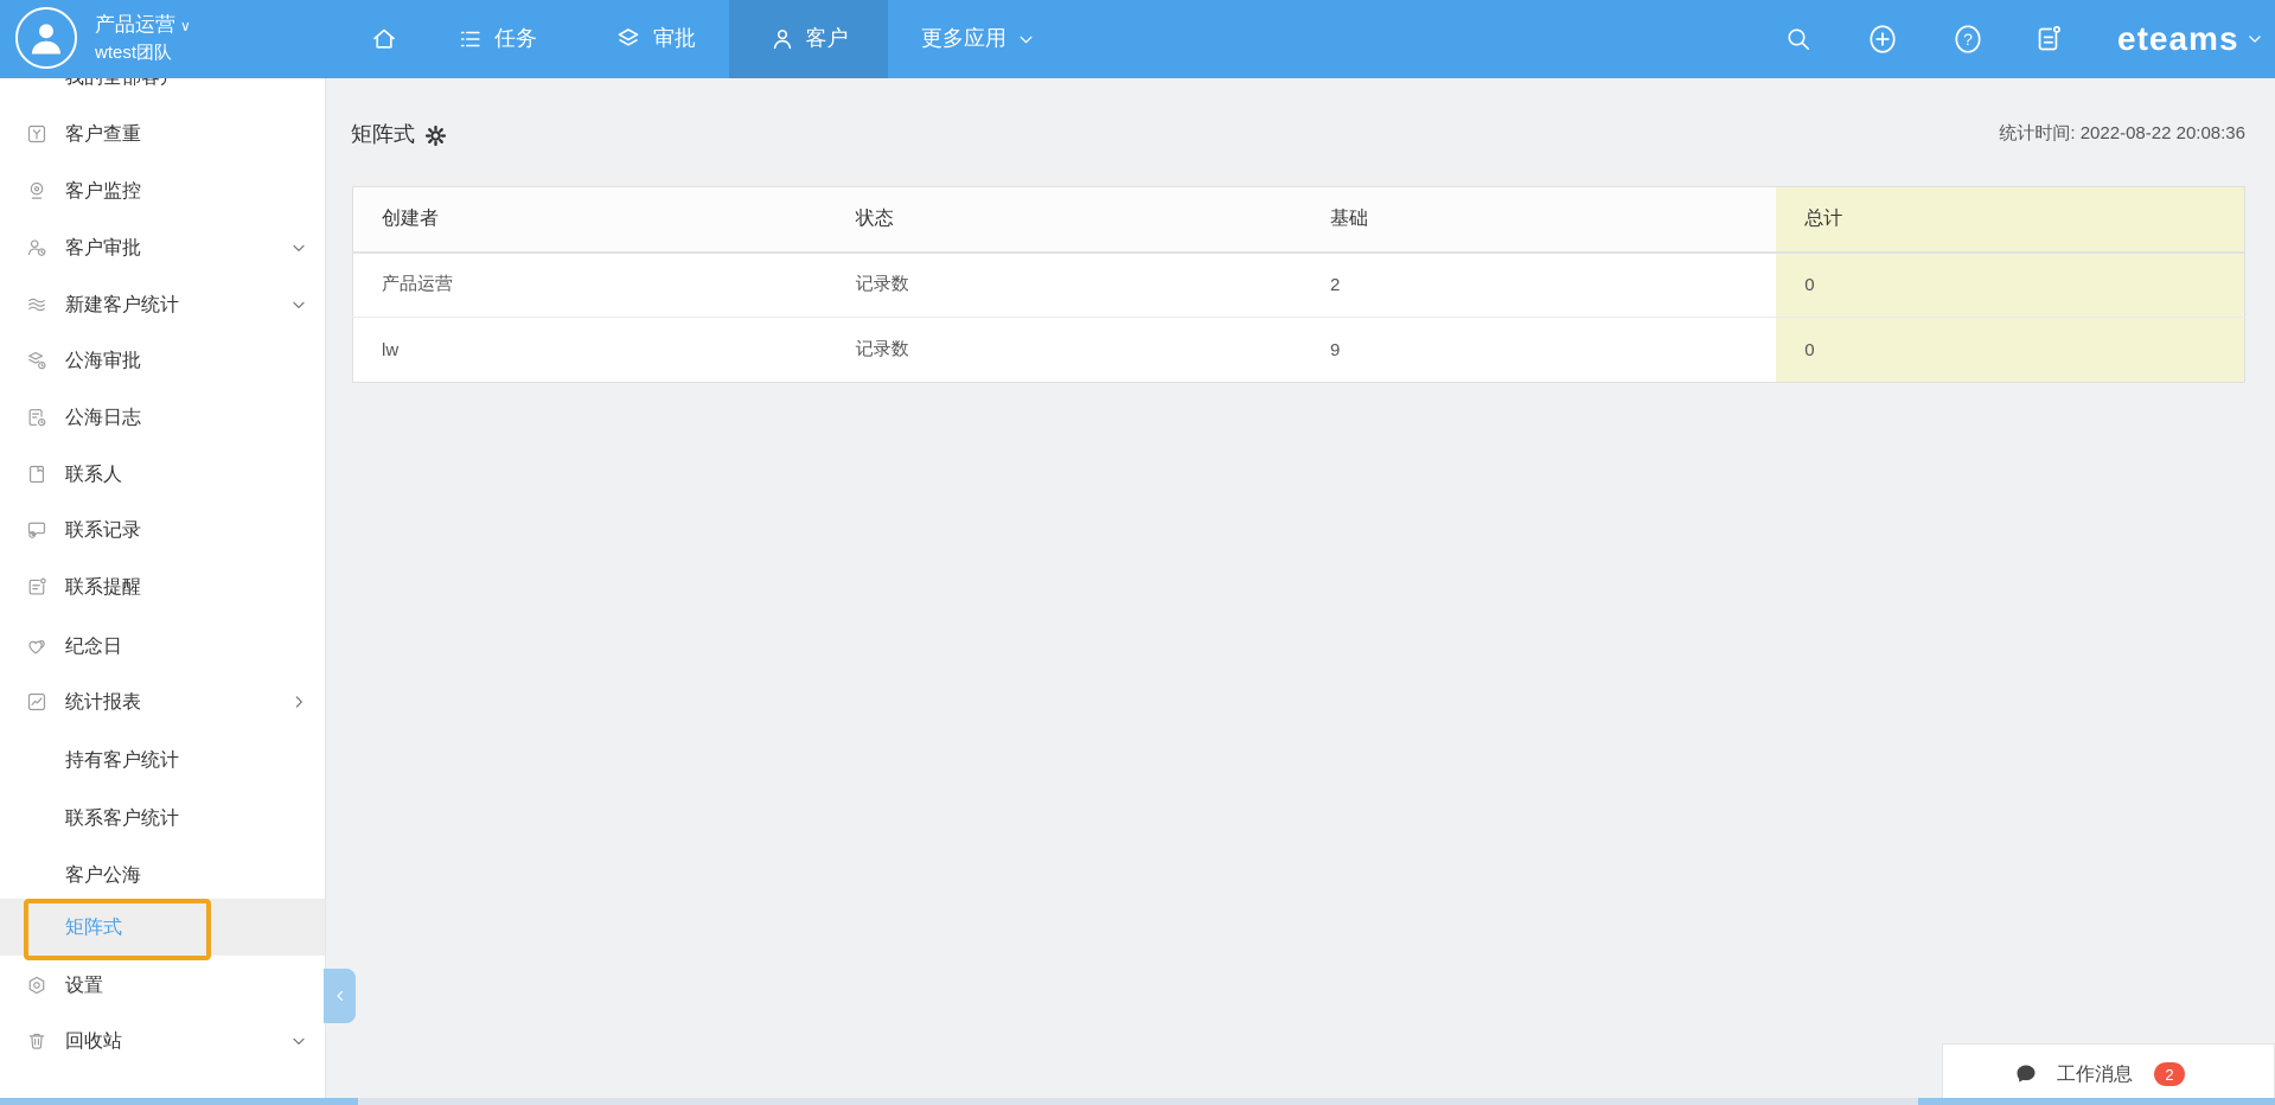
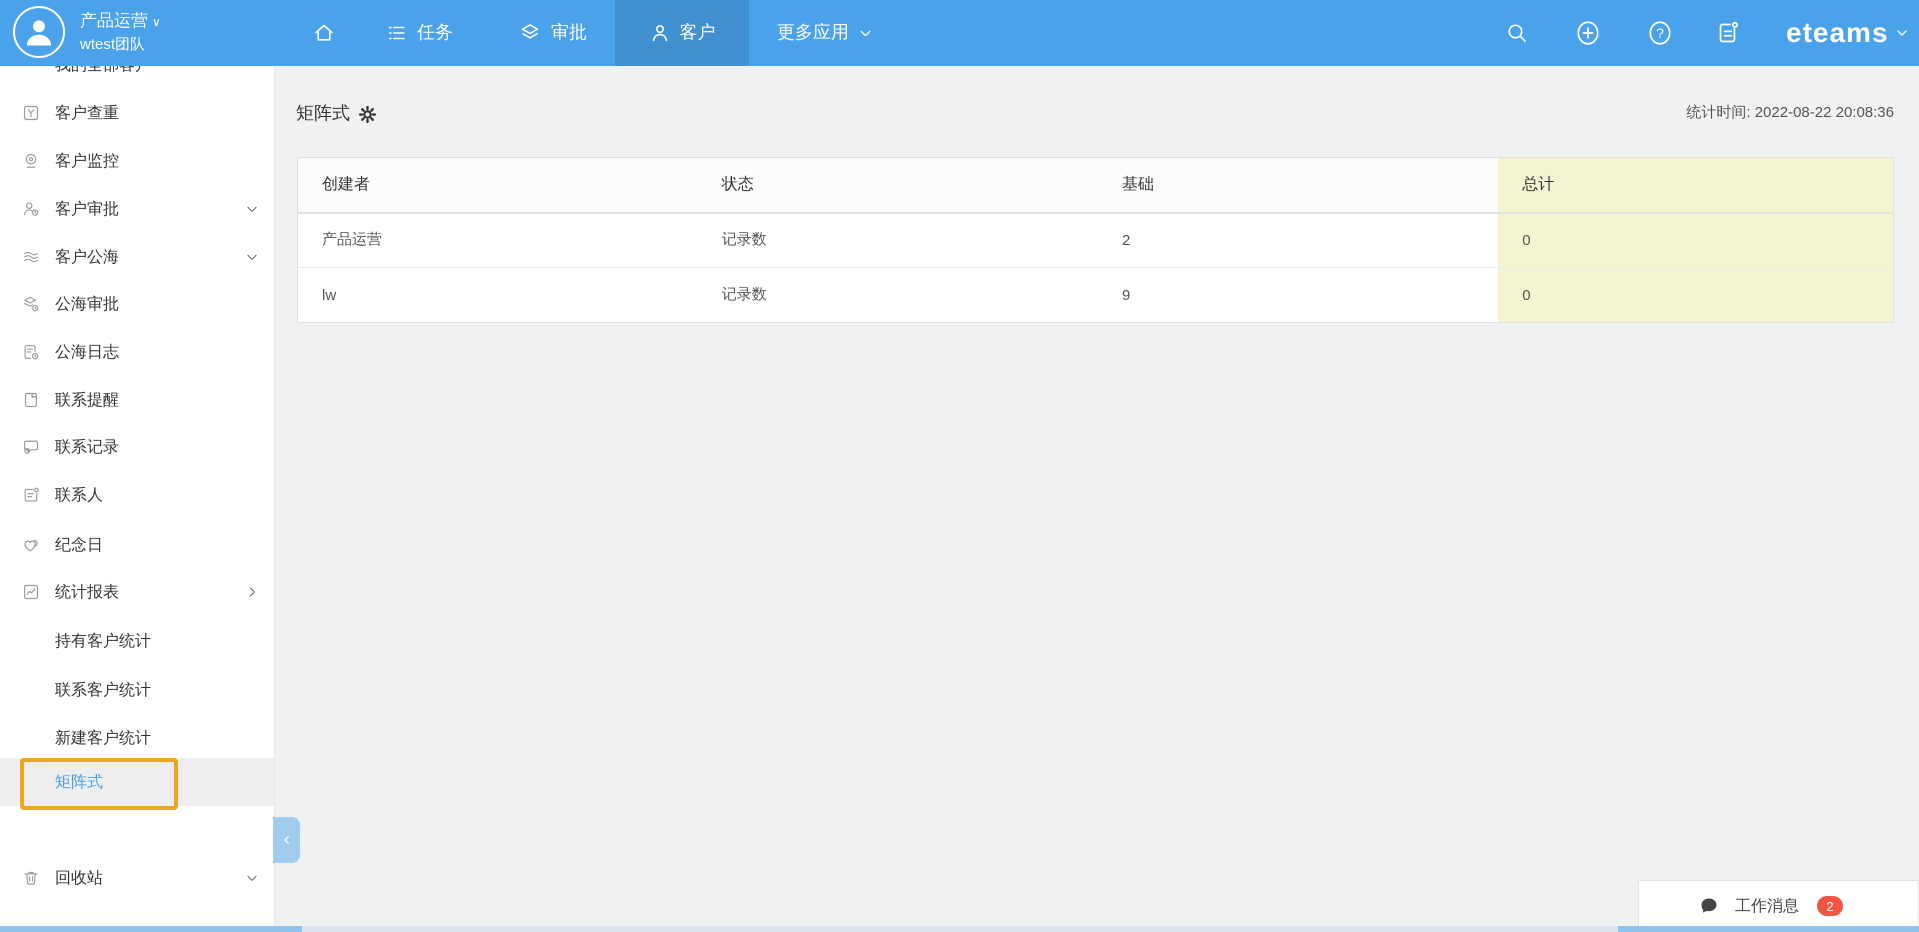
  产品运营 ∨
  wtest团队
  任务
  审批
  客户
  更多应用
  ?
  eteams
  客户查重
  客户监控
  客户审批
- 新建客户统计
+ 客户公海
  公海审批
  公海日志
- 联系人
+ 联系提醒
  联系记录
- 联系提醒
+ 联系人
  纪念日
  统计报表
  持有客户统计
  联系客户统计
- 客户公海
+ 新建客户统计
  矩阵式
- 设置
  回收站
  矩阵式
  统计时间: 2022-08-22 20:08:36
  创建者	状态	基础	总计
  产品运营	记录数	2	0
  lw	记录数	9	0
  工作消息
  2
